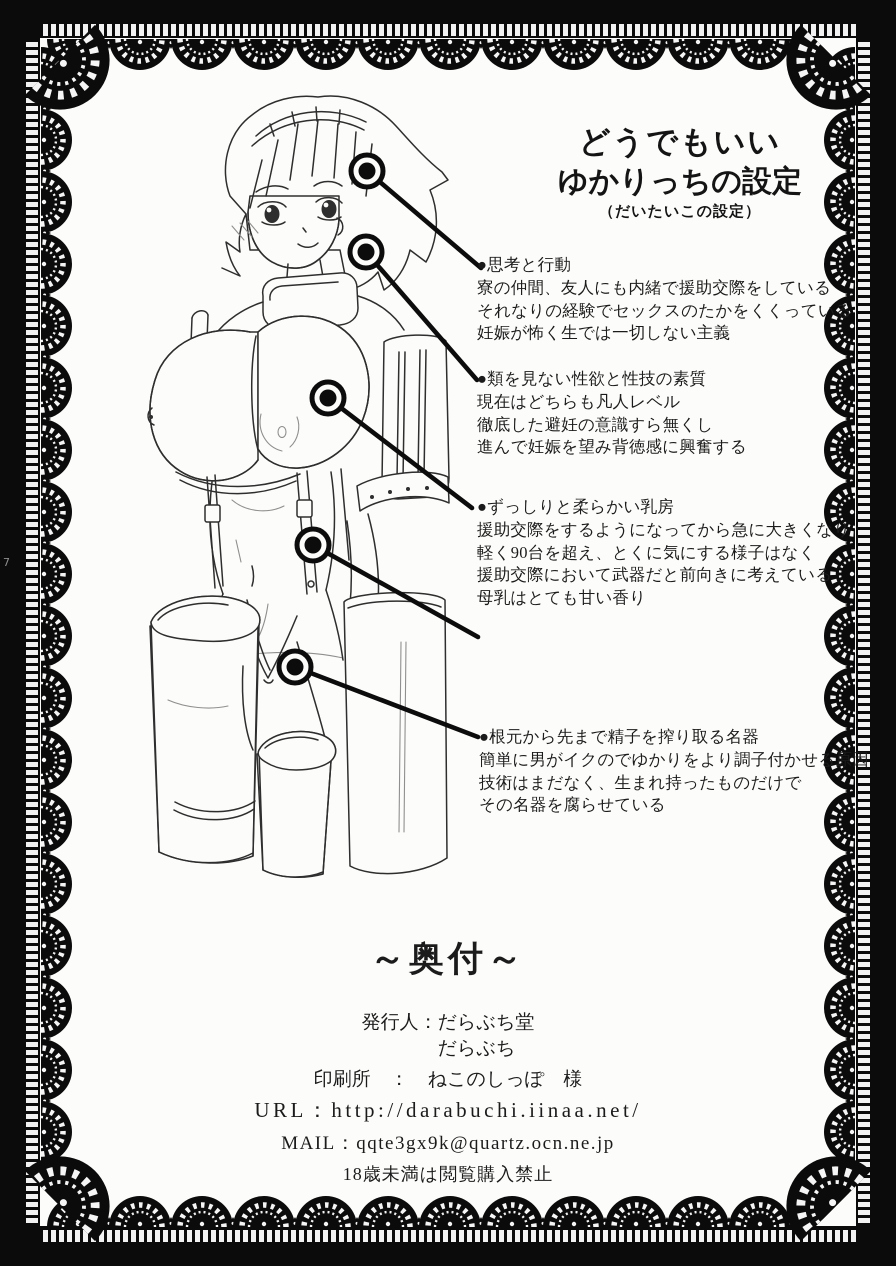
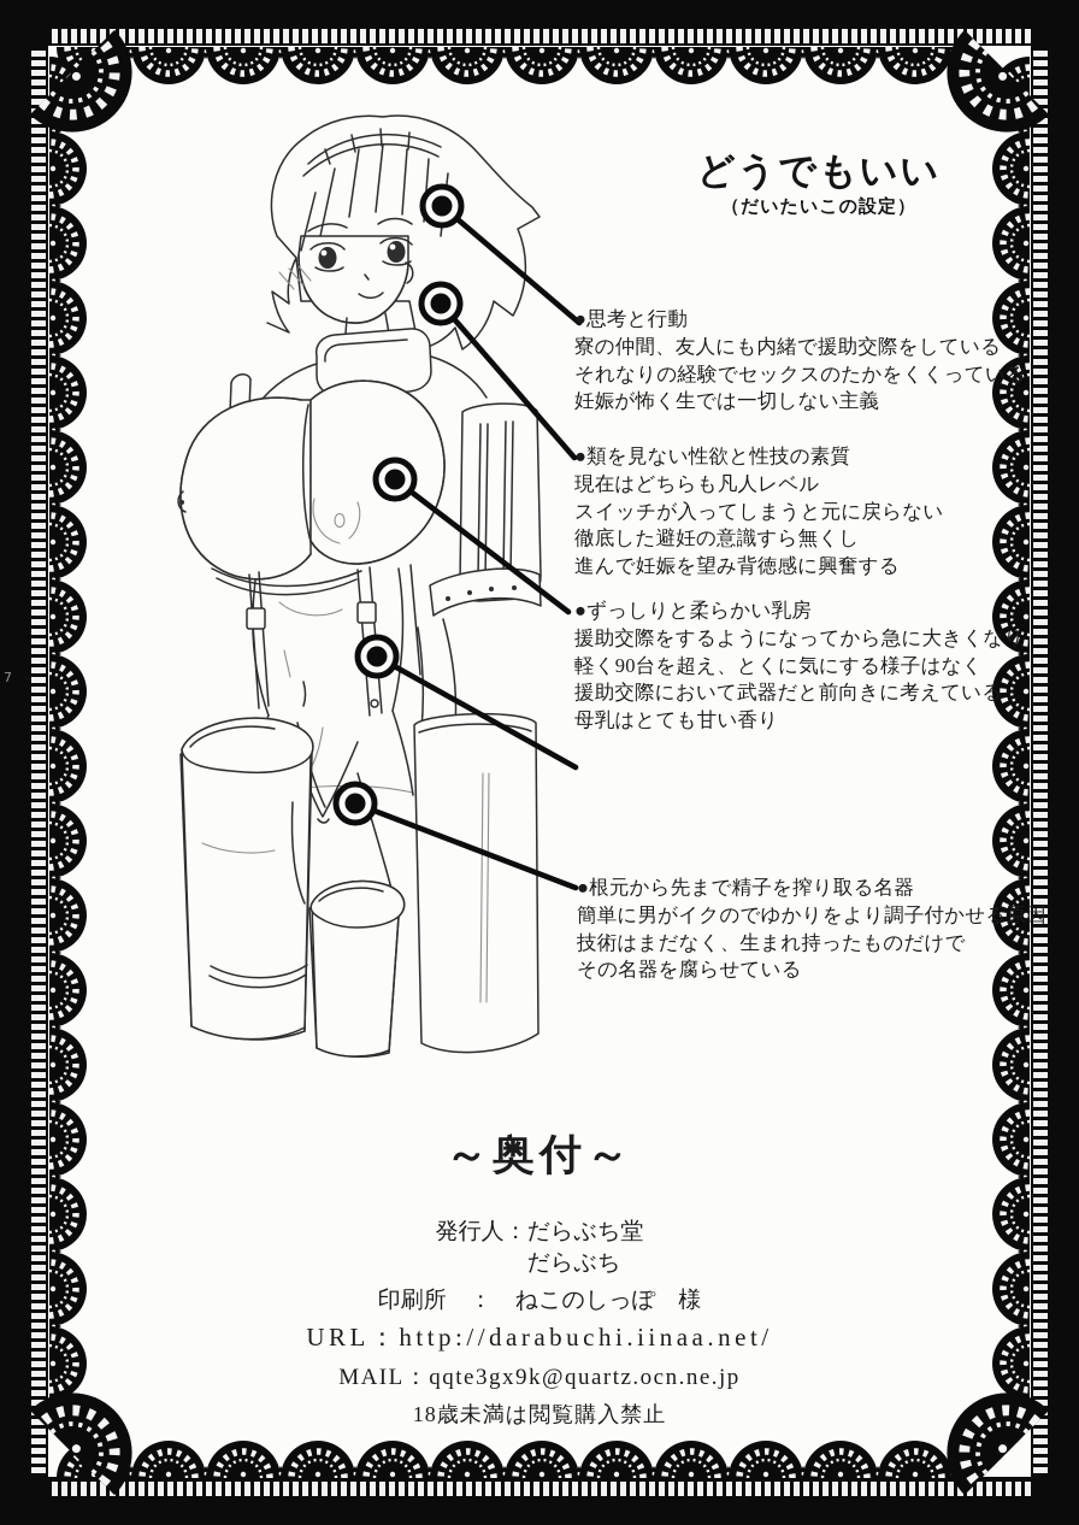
  どうでもいい
- ゆかりっちの設定
  （だいたいこの設定）
  ●思考と行動
  寮の仲間、友人にも内緒で援助交際をしている
  それなりの経験でセックスのたかをくくっている
  妊娠が怖く生では一切しない主義
  ●類を見ない性欲と性技の素質
  現在はどちらも凡人レベル
+ スイッチが入ってしまうと元に戻らない
  徹底した避妊の意識すら無くし
  進んで妊娠を望み背徳感に興奮する
  ●ずっしりと柔らかい乳房
  援助交際をするようになってから急に大きくなり
  軽く90台を超え、とくに気にする様子はなく
  援助交際において武器だと前向きに考えている
  母乳はとても甘い香り
  ●根元から先まで精子を搾り取る名器
  簡単に男がイクのでゆかりをより調子付かせる原因
  技術はまだなく、生まれ持ったものだけで
  その名器を腐らせている
  ～奥付～
  発行人：だらぶち堂
  だらぶち
  印刷所 ： ねこのしっぽ 様
  URL：http://darabuchi.iinaa.net/
  MAIL：qqte3gx9k@quartz.ocn.ne.jp
  18歳未満は閲覧購入禁止
  7
